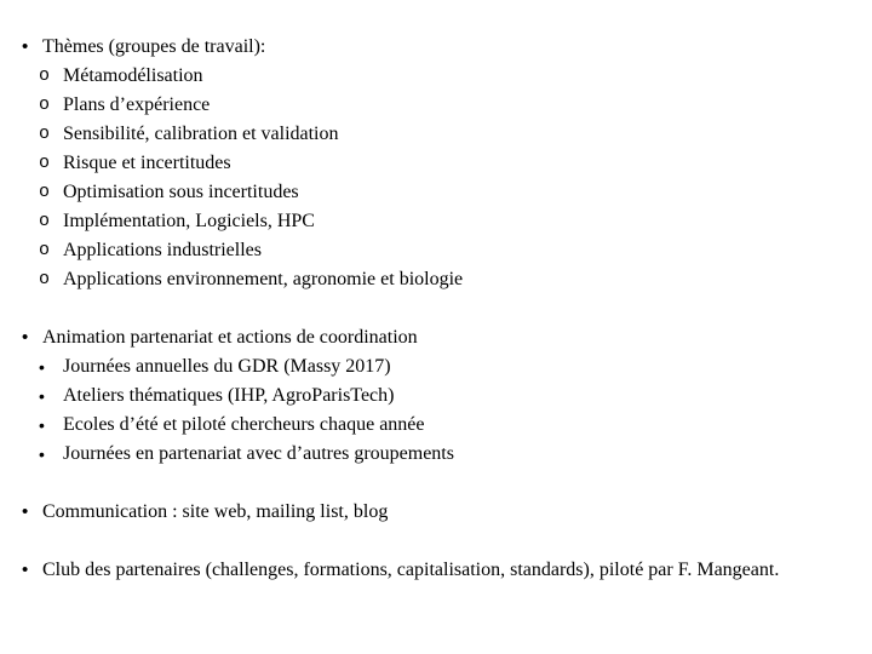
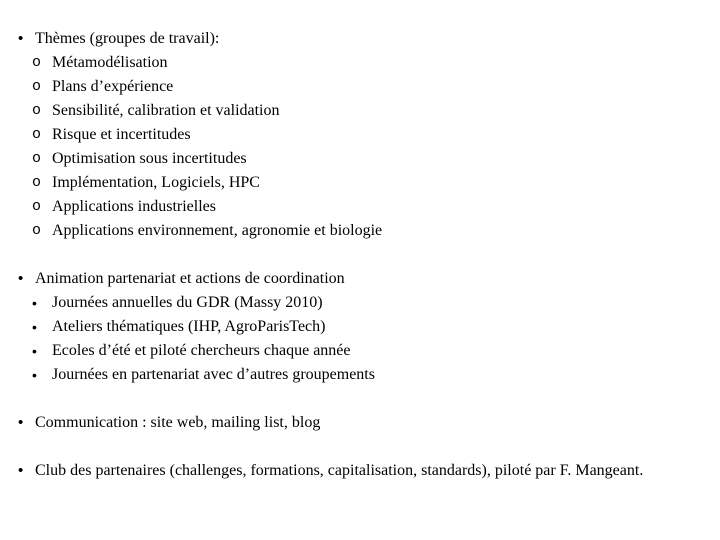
  •
  Thèmes (groupes de travail):
  o
  Métamodélisation
  o
  Plans d’expérience
  o
  Sensibilité, calibration et validation
  o
  Risque et incertitudes
  o
  Optimisation sous incertitudes
  o
  Implémentation, Logiciels, HPC
  o
  Applications industrielles
  o
  Applications environnement, agronomie et biologie
  •
  Animation partenariat et actions de coordination
  •
- Journées annuelles du GDR (Massy 2017)
+ Journées annuelles du GDR (Massy 2010)
  •
  Ateliers thématiques (IHP, AgroParisTech)
  •
  Ecoles d’été et piloté chercheurs chaque année
  •
  Journées en partenariat avec d’autres groupements
  •
  Communication : site web, mailing list, blog
  •
  Club des partenaires (challenges, formations, capitalisation, standards), piloté par F. Mangeant.
